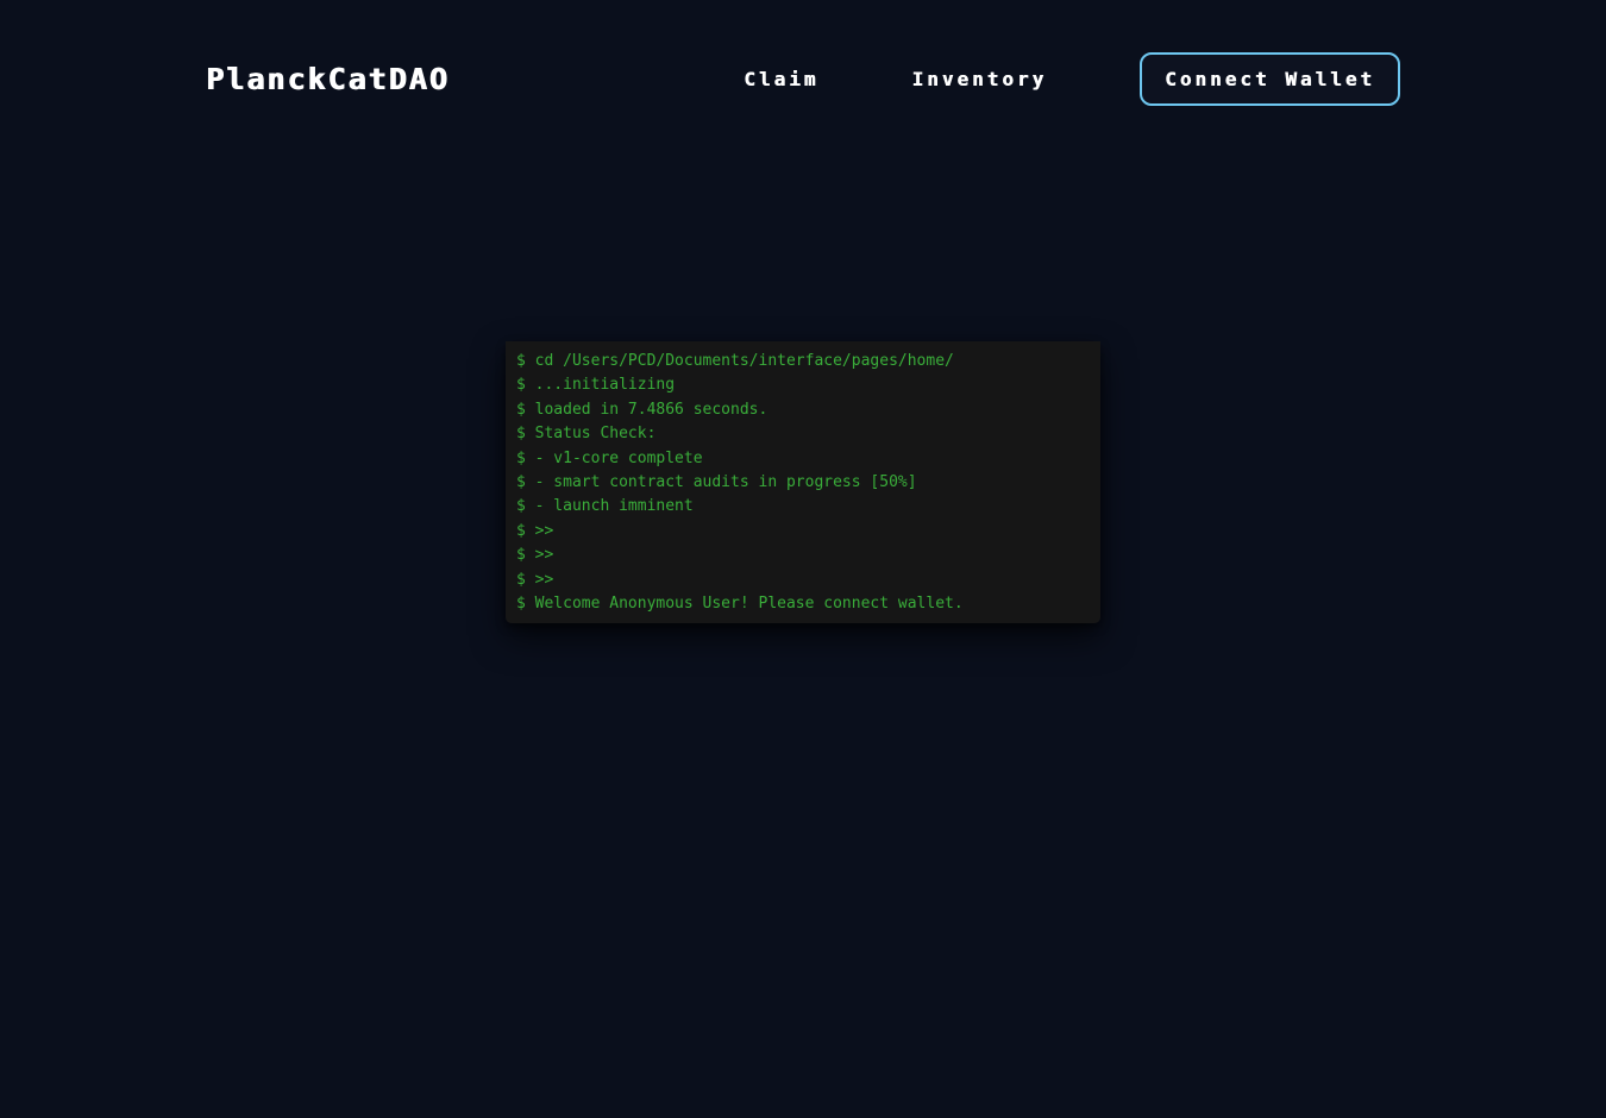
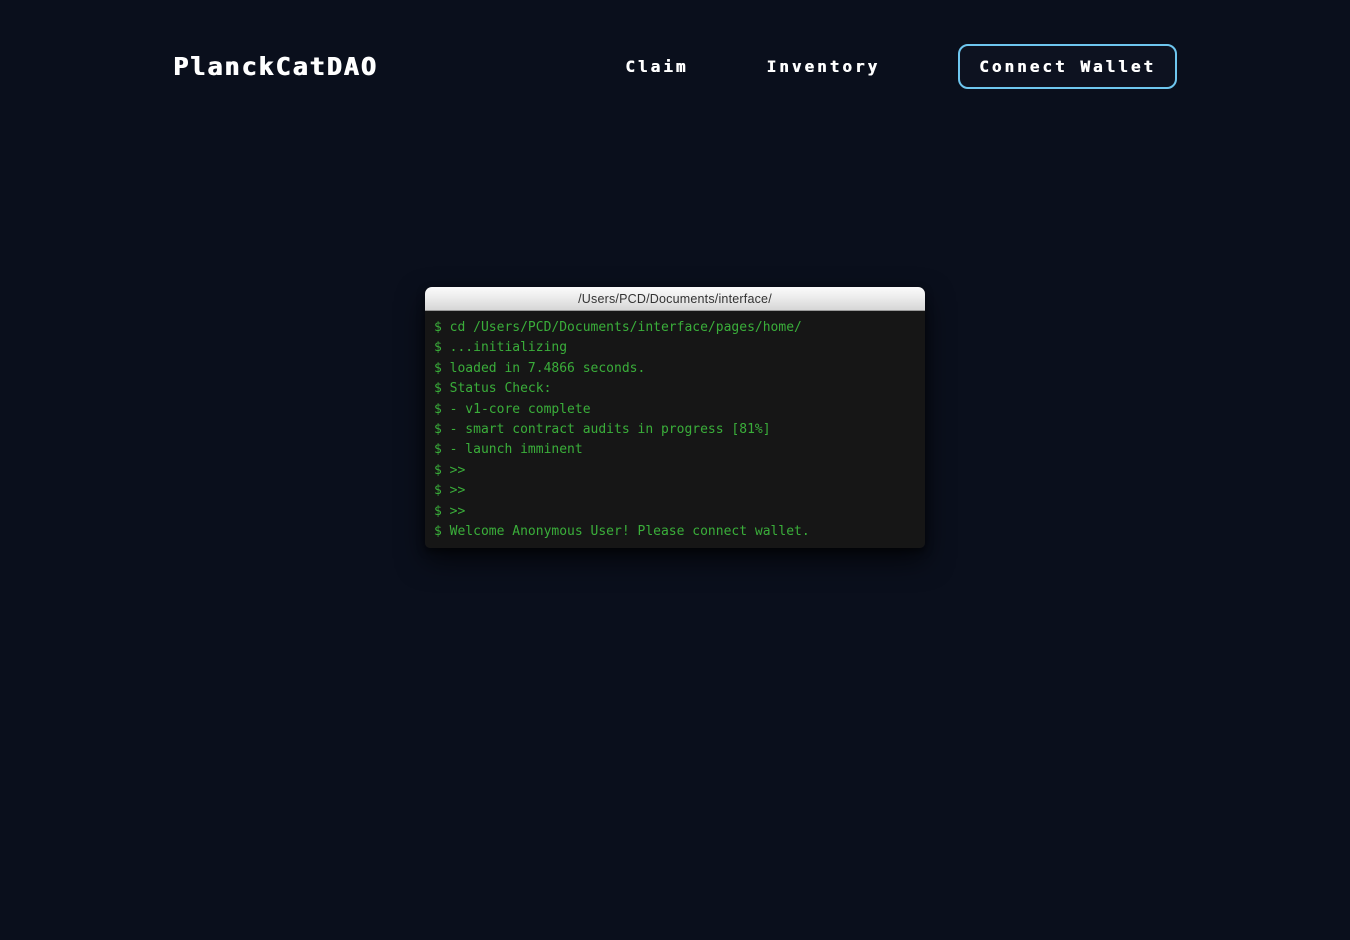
  PlanckCatDAO
  Claim
  Inventory
  Connect Wallet
+ /Users/PCD/Documents/interface/
  $ cd /Users/PCD/Documents/interface/pages/home/
  $ ...initializing
  $ loaded in 7.4866 seconds.
  $ Status Check:
  $ - v1-core complete
- $ - smart contract audits in progress [50%]
+ $ - smart contract audits in progress [81%]
  $ - launch imminent
  $ >>
  $ >>
  $ >>
  $ Welcome Anonymous User! Please connect wallet.
